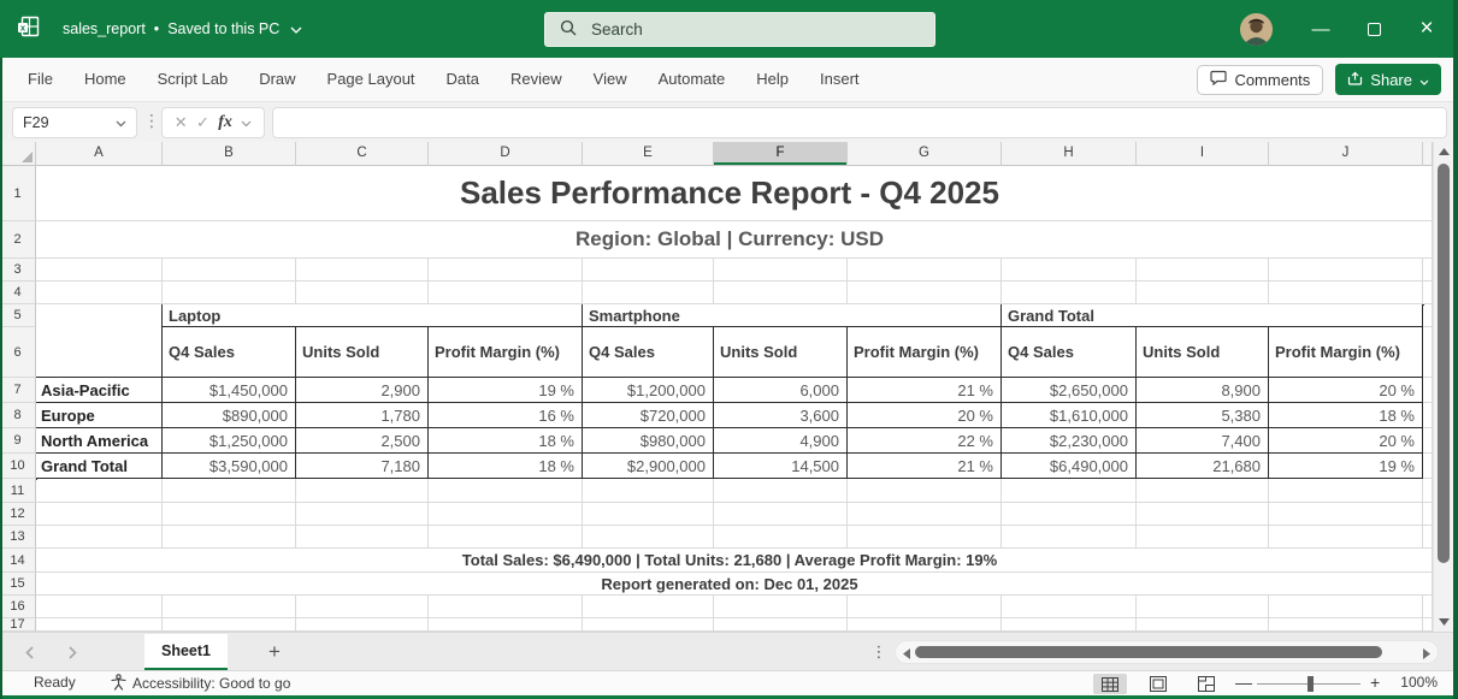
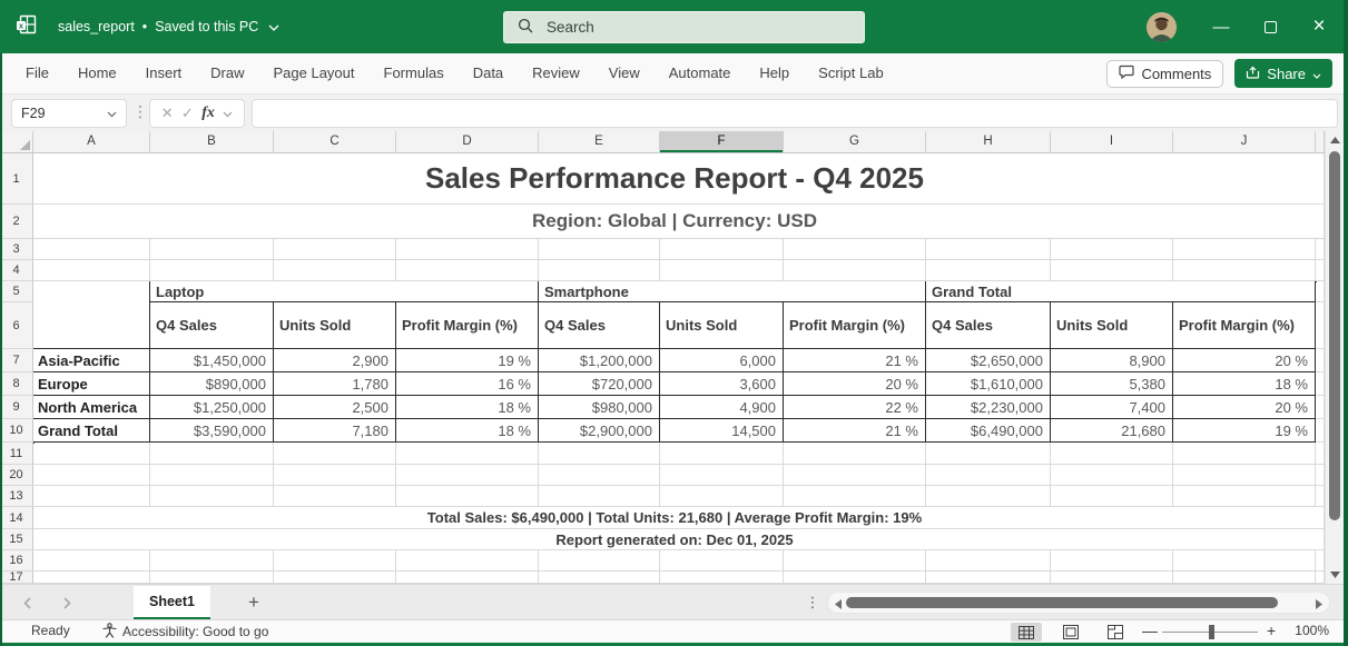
  x
  sales_report
  •
  Saved to this PC
  Search
  —
  ×
  File
  Home
- Script Lab
+ Insert
  Draw
  Page Layout
+ Formulas
  Data
  Review
  View
  Automate
  Help
- Insert
+ Script Lab
  Comments
  Share
  F29
  ⋮
  ✕
  ✓
  fx
  A
  B
  C
  D
  E
  F
  G
  H
  I
  J
  1
  Sales Performance Report - Q4 2025
  2
  Region: Global | Currency: USD
  3
  4
  5
  6
  7
  8
  9
  10
  11
- 12
+ 20
  13
  14
  Total Sales: $6,490,000 | Total Units: 21,680 | Average Profit Margin: 19%
  15
  Report generated on: Dec 01, 2025
  16
  17
  Laptop
  Smartphone
  Grand Total
  Q4 Sales
  Units Sold
  Profit Margin (%)
  Q4 Sales
  Units Sold
  Profit Margin (%)
  Q4 Sales
  Units Sold
  Profit Margin (%)
  Asia-Pacific
  $1,450,000
  2,900
  19 %
  $1,200,000
  6,000
  21 %
  $2,650,000
  8,900
  20 %
  Europe
  $890,000
  1,780
  16 %
  $720,000
  3,600
  20 %
  $1,610,000
  5,380
  18 %
  North America
  $1,250,000
  2,500
  18 %
  $980,000
  4,900
  22 %
  $2,230,000
  7,400
  20 %
  Grand Total
  $3,590,000
  7,180
  18 %
  $2,900,000
  14,500
  21 %
  $6,490,000
  21,680
  19 %
  Sheet1
  +
  ⋮
  Ready
  Accessibility: Good to go
  —
  +
  100%
